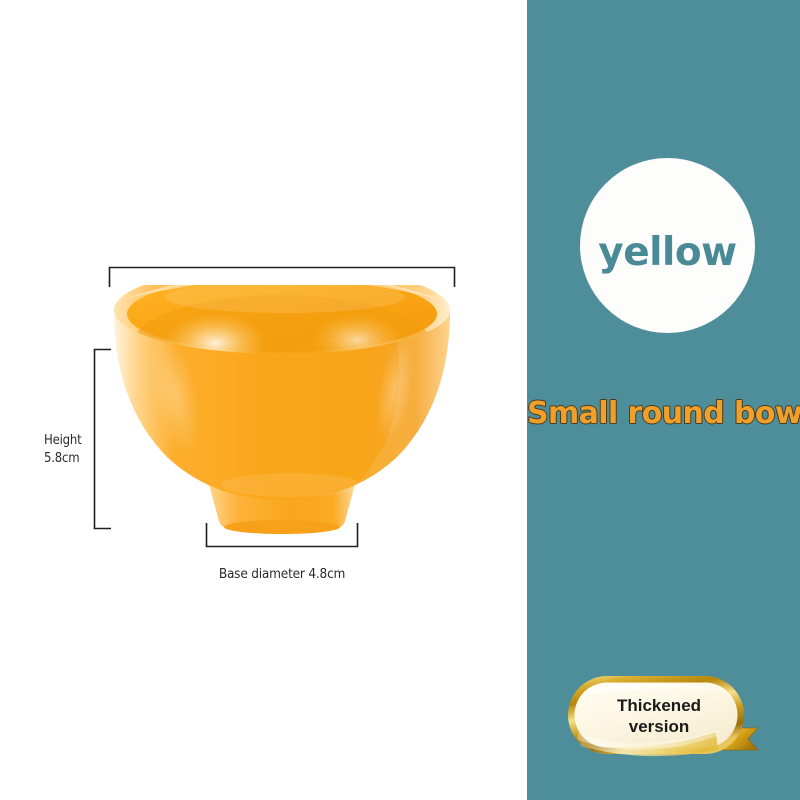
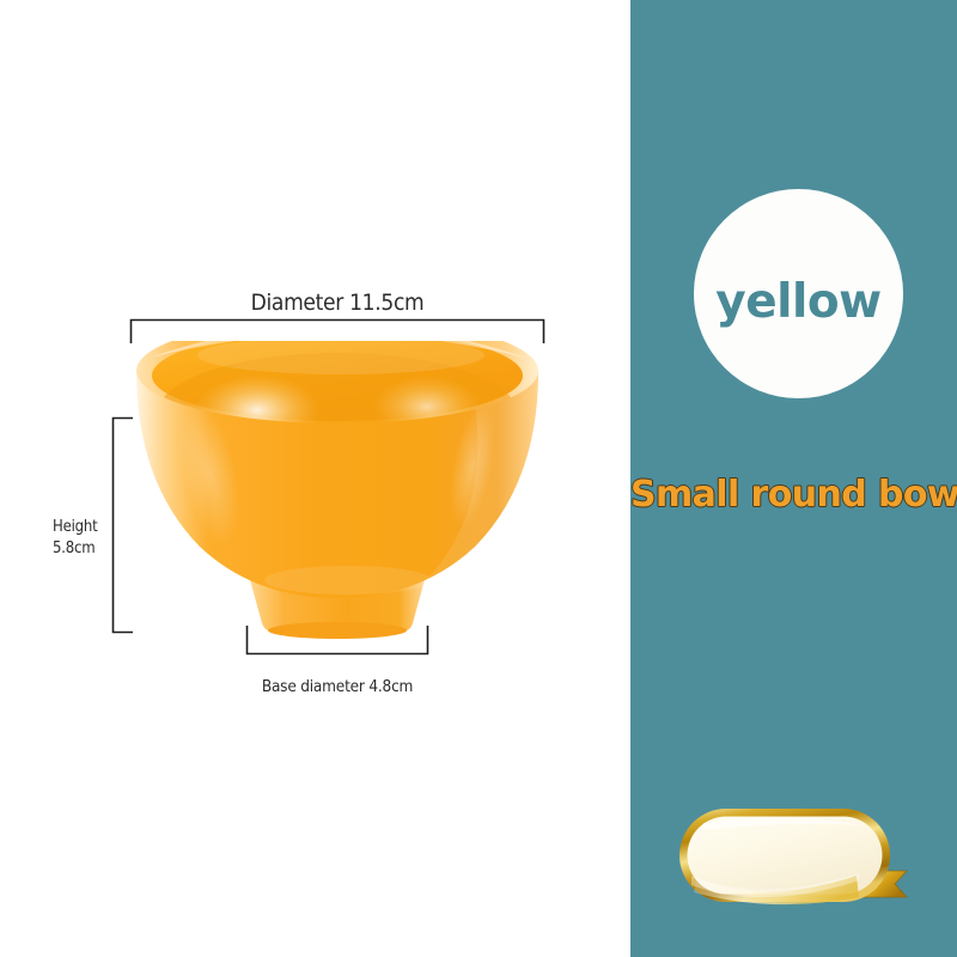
+ Diameter 11.5cm
  Base diameter 4.8cm
  Height
  5.8cm
  yellow
  Small round bow
- Thickened
- version
